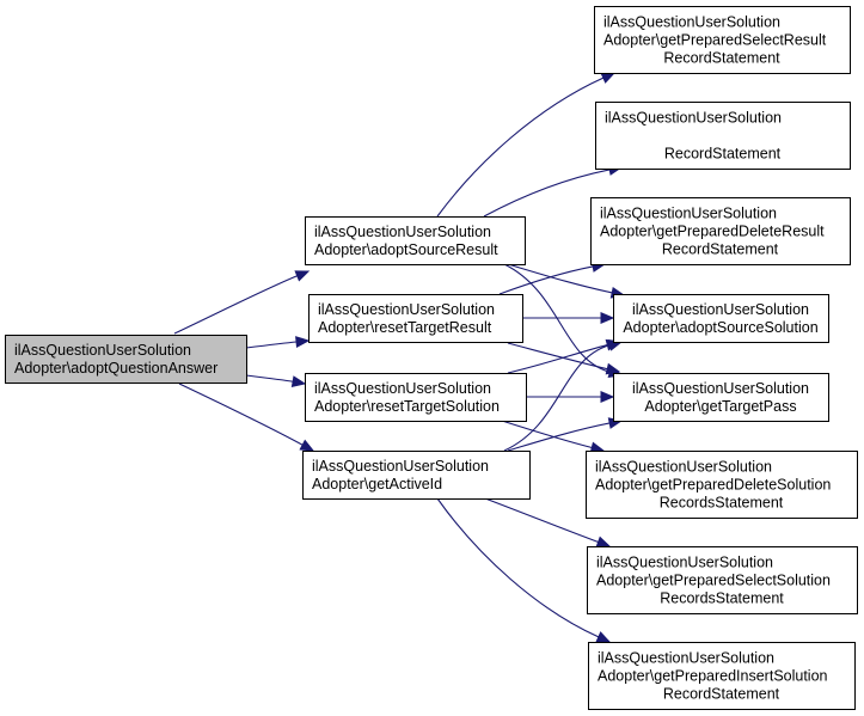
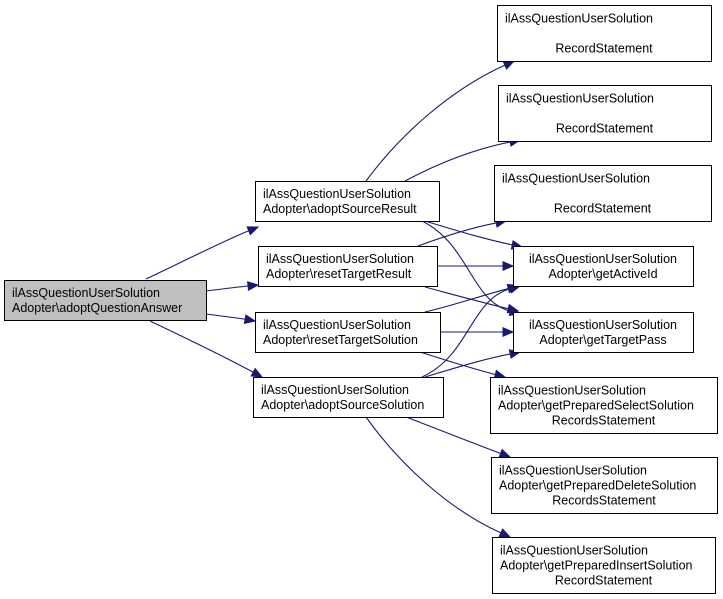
  ilAssQuestionUserSolution
  Adopter\adoptQuestionAnswer
  ilAssQuestionUserSolution
  Adopter\adoptSourceResult
  ilAssQuestionUserSolution
  Adopter\resetTargetResult
  ilAssQuestionUserSolution
  Adopter\resetTargetSolution
  ilAssQuestionUserSolution
- Adopter\getActiveId
+ Adopter\adoptSourceSolution
  ilAssQuestionUserSolution
- Adopter\getPreparedSelectResult
  RecordStatement
  ilAssQuestionUserSolution
  RecordStatement
  ilAssQuestionUserSolution
- Adopter\getPreparedDeleteResult
  RecordStatement
  ilAssQuestionUserSolution
- Adopter\adoptSourceSolution
+ Adopter\getActiveId
  ilAssQuestionUserSolution
  Adopter\getTargetPass
  ilAssQuestionUserSolution
- Adopter\getPreparedDeleteSolution
+ Adopter\getPreparedSelectSolution
  RecordsStatement
  ilAssQuestionUserSolution
- Adopter\getPreparedSelectSolution
+ Adopter\getPreparedDeleteSolution
  RecordsStatement
  ilAssQuestionUserSolution
  Adopter\getPreparedInsertSolution
  RecordStatement
